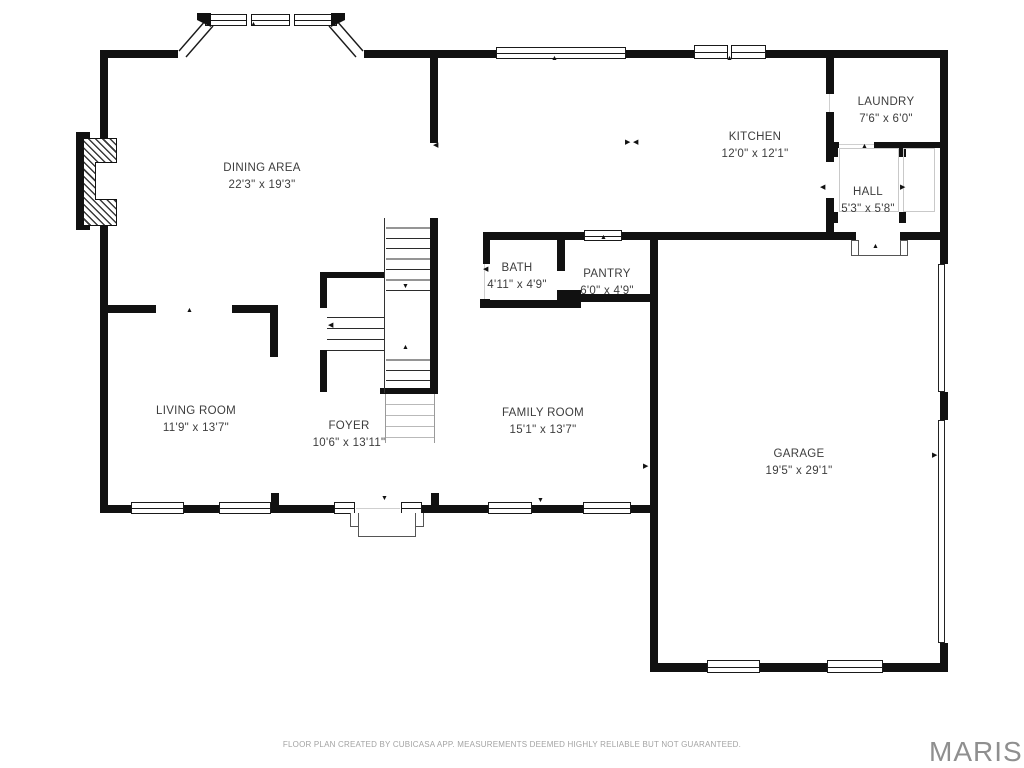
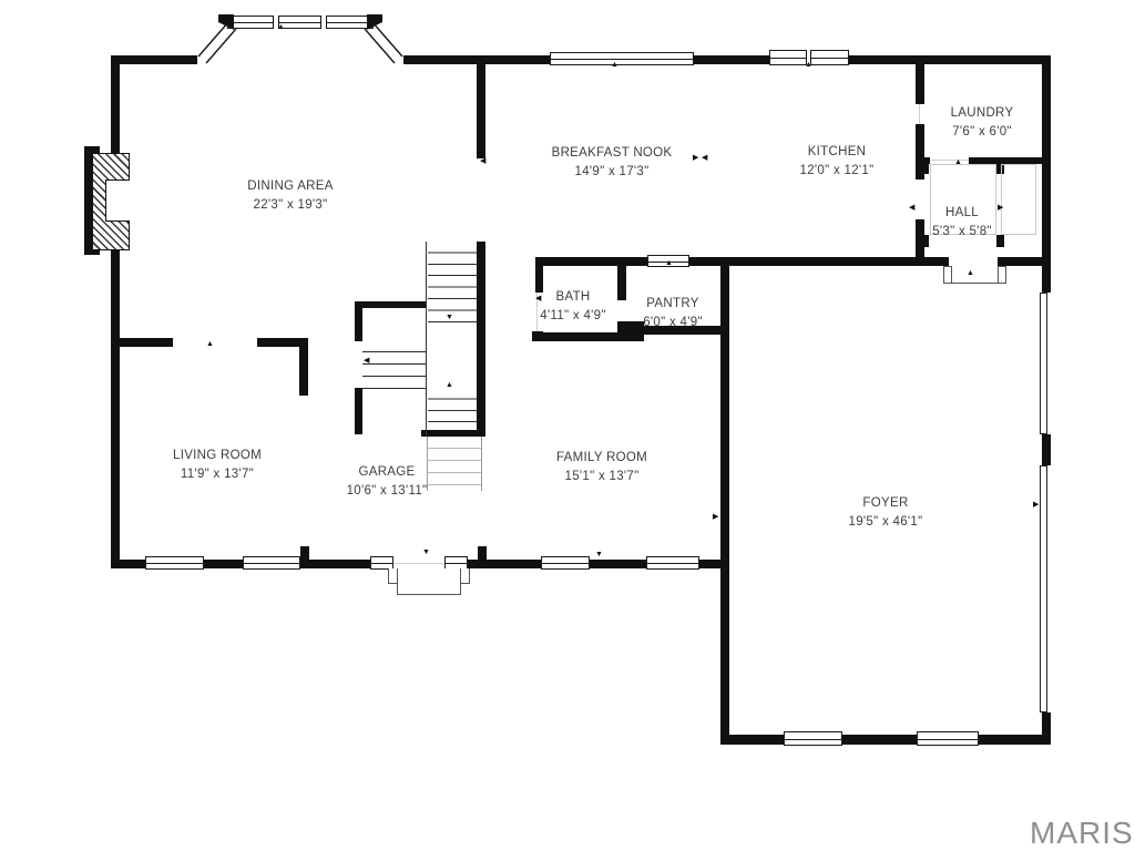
  DINING AREA
  22'3" x 19'3"
+ BREAKFAST NOOK
+ 14'9" x 17'3"
  KITCHEN
  12'0" x 12'1"
  LAUNDRY
  7'6" x 6'0"
  HALL
  5'3" x 5'8"
  BATH
  4'11" x 4'9"
  PANTRY
  6'0" x 4'9"
  LIVING ROOM
  11'9" x 13'7"
- FOYER
+ GARAGE
  10'6" x 13'11"
  FAMILY ROOM
  15'1" x 13'7"
- GARAGE
+ FOYER
- 19'5" x 29'1"
+ 19'5" x 46'1"
- FLOOR PLAN CREATED BY CUBICASA APP. MEASUREMENTS DEEMED HIGHLY RELIABLE BUT NOT GUARANTEED.
  MARIS
